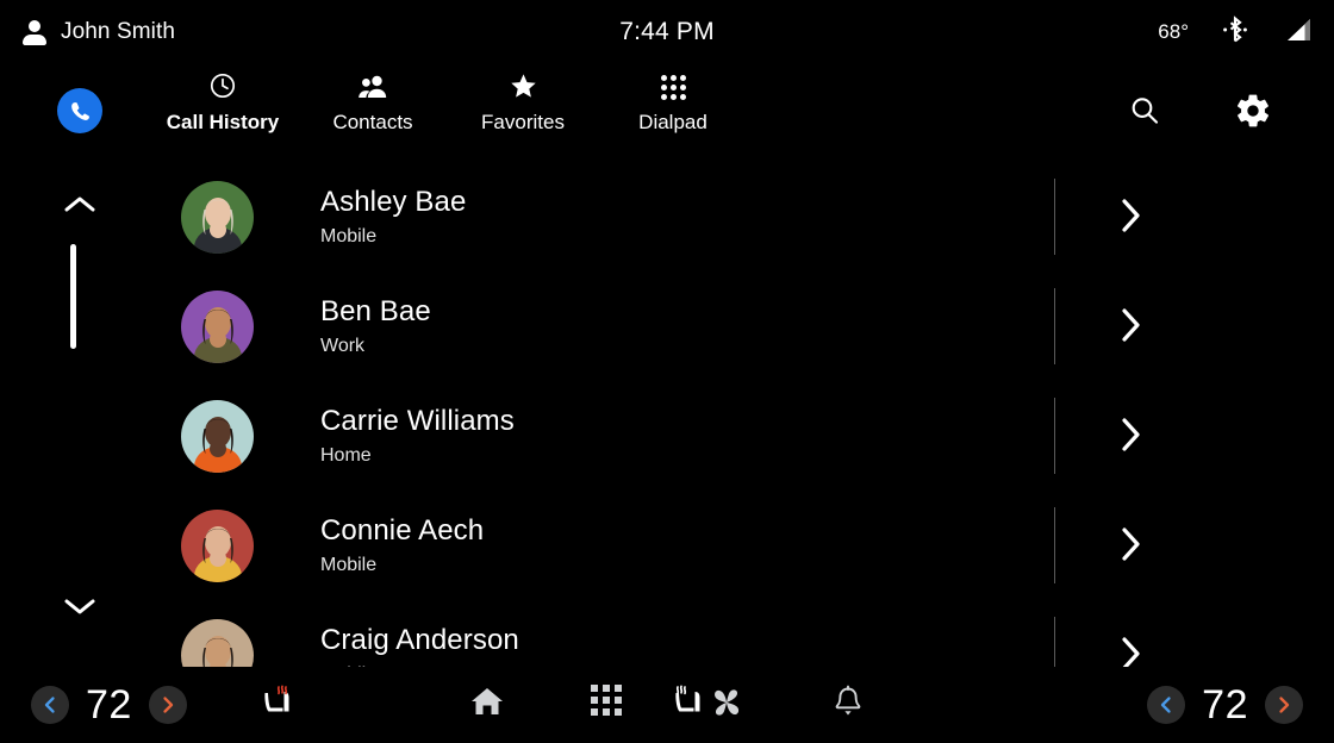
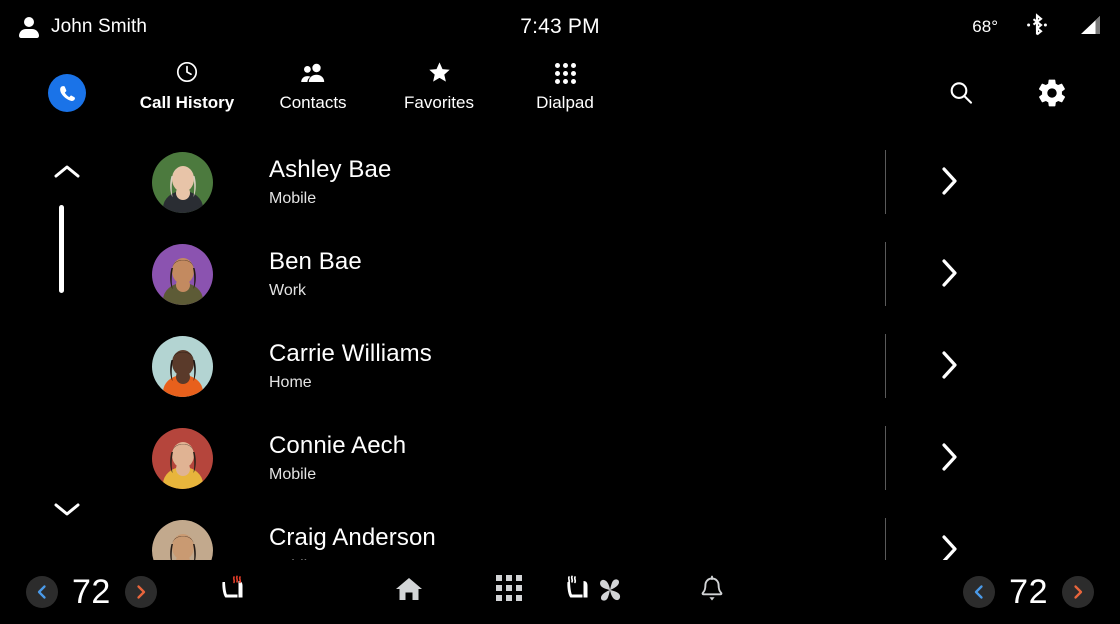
  John Smith
- 7:44 PM
+ 7:43 PM
  68°
  Call History
  Contacts
  Favorites
  Dialpad
  Ashley Bae
  Mobile
  Ben Bae
  Work
  Carrie Williams
  Home
  Connie Aech
  Mobile
  Craig Anderson
  72
  72
